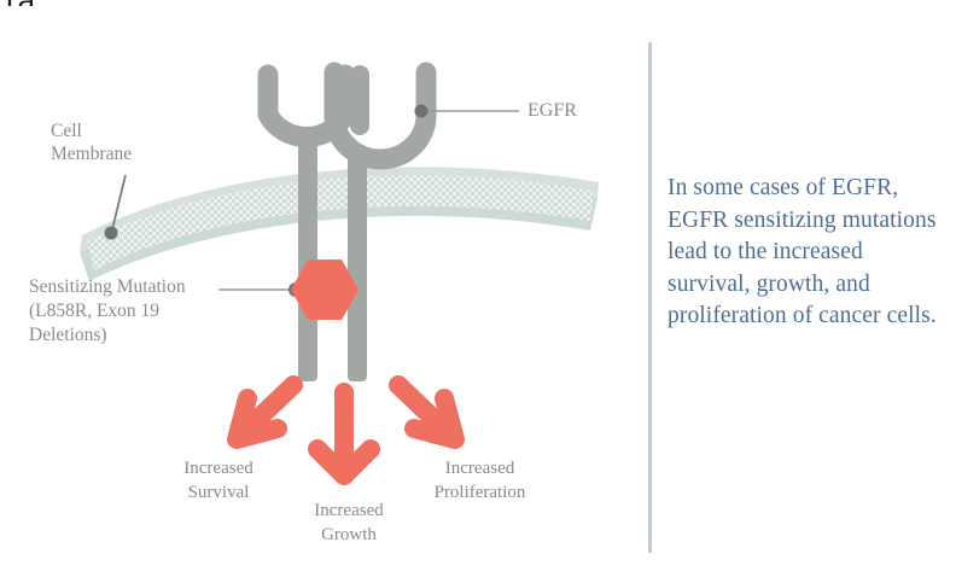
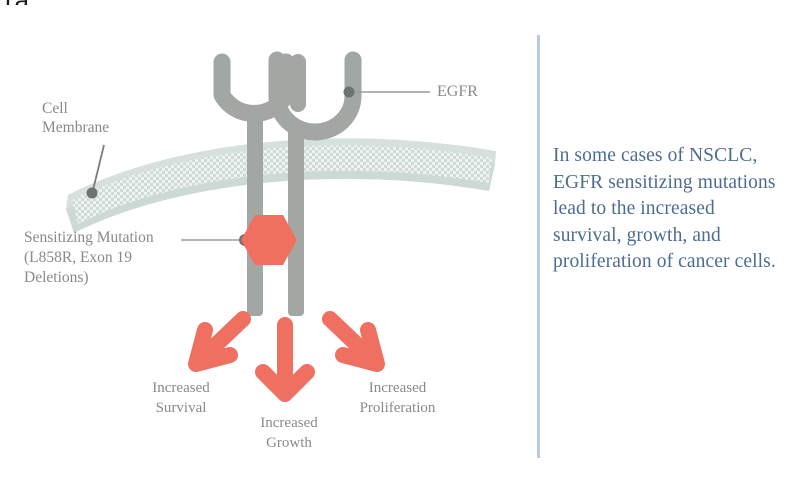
  ra
  Cell
  Membrane
  EGFR
  Sensitizing Mutation
  (L858R, Exon 19
  Deletions)
  Increased
  Survival
  Increased
  Growth
  Increased
  Proliferation
- In some cases of EGFR, EGFR sensitizing mutations lead to the increased survival, growth, and proliferation of cancer cells.
+ In some cases of NSCLC, EGFR sensitizing mutations lead to the increased survival, growth, and proliferation of cancer cells.
